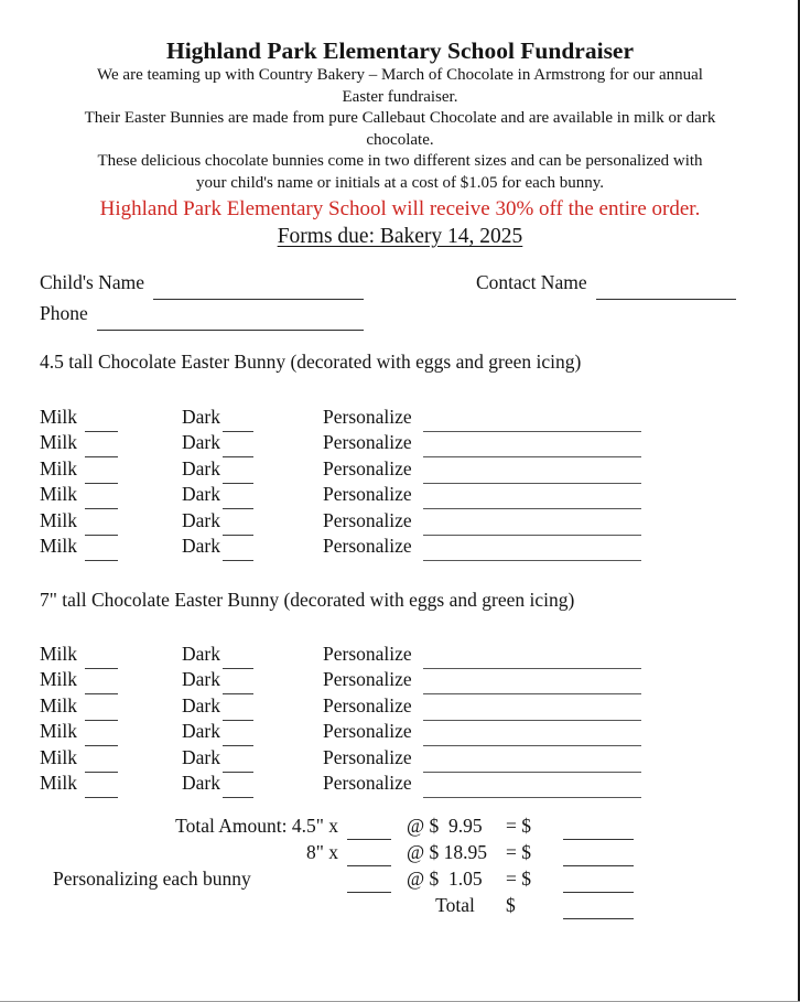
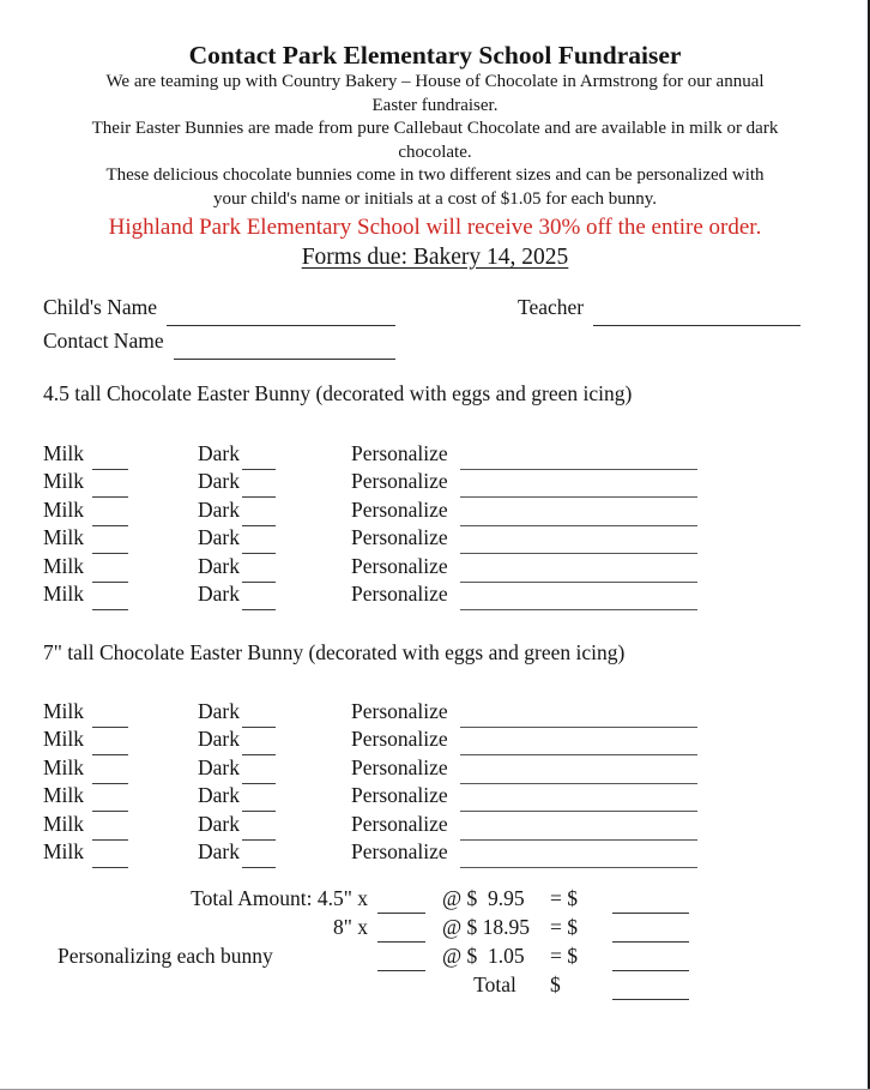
- Highland Park Elementary School Fundraiser
+ Contact Park Elementary School Fundraiser
- We are teaming up with Country Bakery – March of Chocolate in Armstrong for our annual
+ We are teaming up with Country Bakery – House of Chocolate in Armstrong for our annual
  Easter fundraiser.
  Their Easter Bunnies are made from pure Callebaut Chocolate and are available in milk or dark
  chocolate.
  These delicious chocolate bunnies come in two different sizes and can be personalized with
  your child's name or initials at a cost of $1.05 for each bunny.
  Highland Park Elementary School will receive 30% off the entire order.
  Forms due: Bakery 14, 2025
  Child's Name
+ Teacher
  Contact Name
- Phone
  4.5 tall Chocolate Easter Bunny (decorated with eggs and green icing)
  Milk
  Dark
  Personalize
  Milk
  Dark
  Personalize
  Milk
  Dark
  Personalize
  Milk
  Dark
  Personalize
  Milk
  Dark
  Personalize
  Milk
  Dark
  Personalize
  7" tall Chocolate Easter Bunny (decorated with eggs and green icing)
  Milk
  Dark
  Personalize
  Milk
  Dark
  Personalize
  Milk
  Dark
  Personalize
  Milk
  Dark
  Personalize
  Milk
  Dark
  Personalize
  Milk
  Dark
  Personalize
  Total Amount: 4.5" x
  @ $ 9.95
  = $
  8" x
  @ $ 18.95
  = $
  Personalizing each bunny
  @ $ 1.05
  = $
  Total
  $
